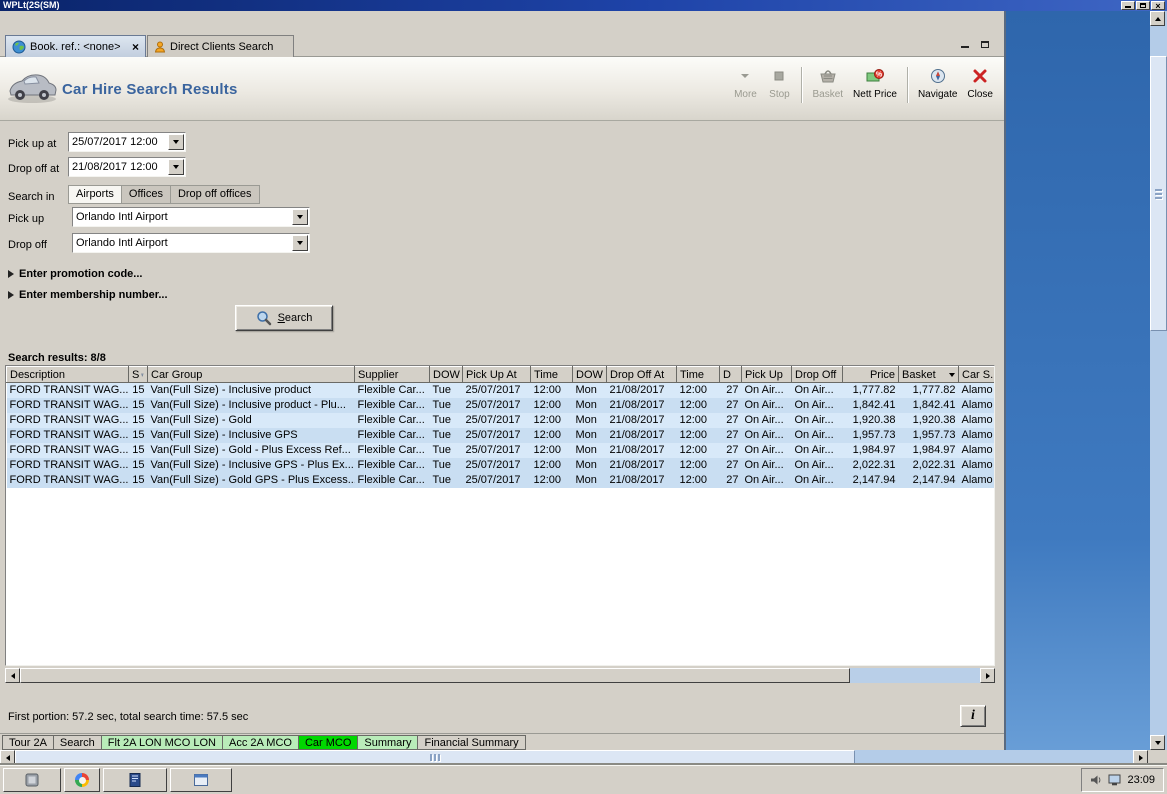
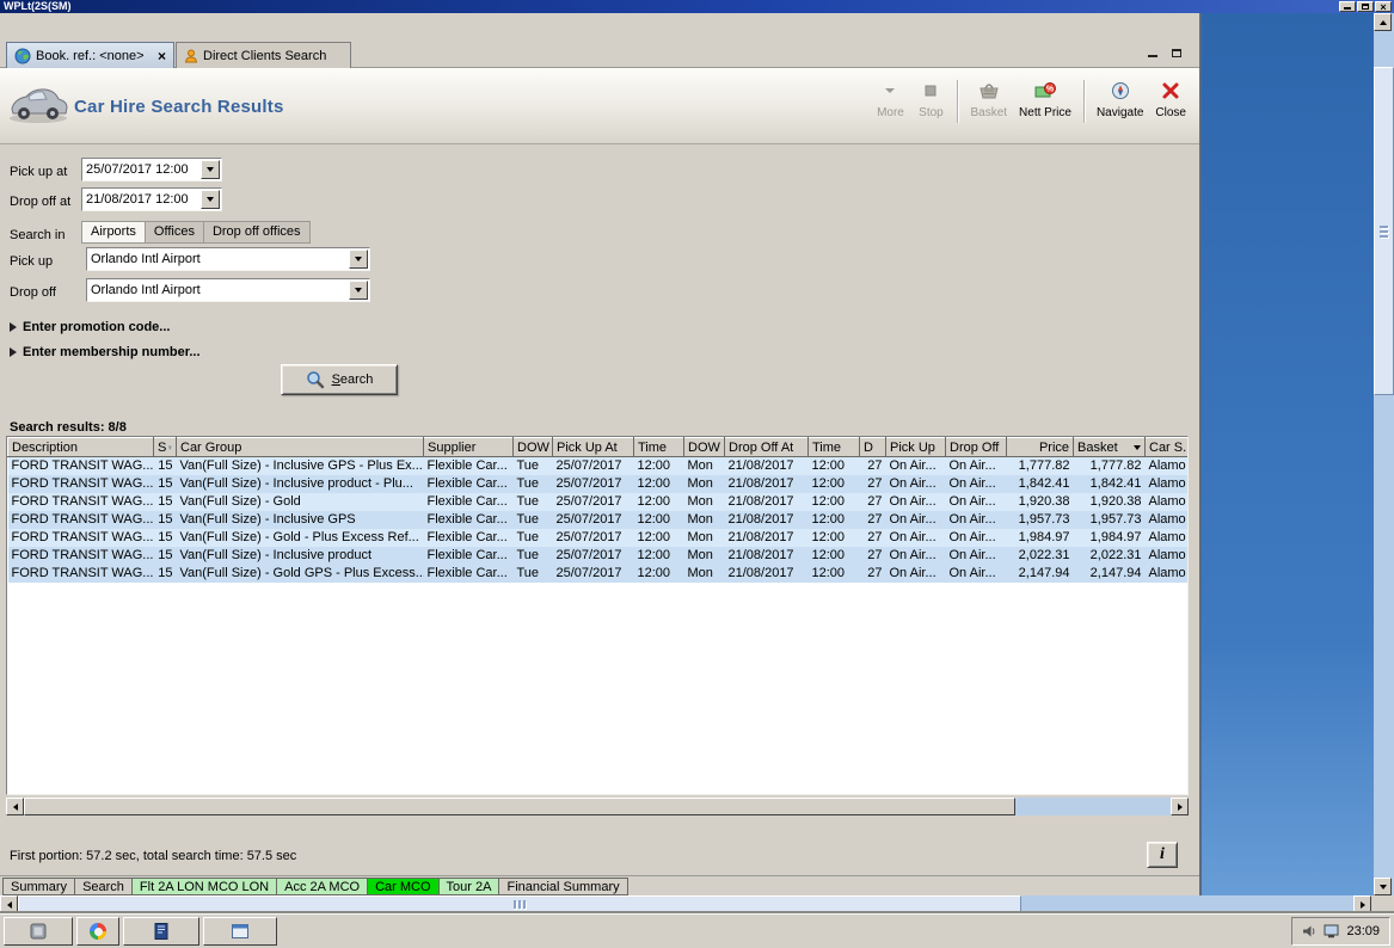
  WPLt(2S(SM)
  ×
  Book. ref.: <none>
  ×
  Direct Clients Search
  Car Hire Search Results
  More
  Stop
  Basket
  Nett Price
  Navigate
  Close
  Pick up at
  25/07/2017 12:00
  Drop off at
  21/08/2017 12:00
  Search in
  Airports
  Offices
  Drop off offices
  Pick up
  Orlando Intl Airport
  Drop off
  Orlando Intl Airport
  Enter promotion code...
  Enter membership number...
  Search
  Search results: 8/8
  Description	S	Car Group	Supplier	DOW	Pick Up At	Time	DOW	Drop Off At	Time	D	Pick Up	Drop Off	Price	Basket	Car S.
- FORD TRANSIT WAG...	15	Van(Full Size) - Inclusive product	Flexible Car...	Tue	25/07/2017	12:00	Mon	21/08/2017	12:00	27	On Air...	On Air...	1,777.82	1,777.82	Alamo
+ FORD TRANSIT WAG...	15	Van(Full Size) - Inclusive GPS - Plus Ex...	Flexible Car...	Tue	25/07/2017	12:00	Mon	21/08/2017	12:00	27	On Air...	On Air...	1,777.82	1,777.82	Alamo
  FORD TRANSIT WAG...	15	Van(Full Size) - Inclusive product - Plu...	Flexible Car...	Tue	25/07/2017	12:00	Mon	21/08/2017	12:00	27	On Air...	On Air...	1,842.41	1,842.41	Alamo
  FORD TRANSIT WAG...	15	Van(Full Size) - Gold	Flexible Car...	Tue	25/07/2017	12:00	Mon	21/08/2017	12:00	27	On Air...	On Air...	1,920.38	1,920.38	Alamo
  FORD TRANSIT WAG...	15	Van(Full Size) - Inclusive GPS	Flexible Car...	Tue	25/07/2017	12:00	Mon	21/08/2017	12:00	27	On Air...	On Air...	1,957.73	1,957.73	Alamo
  FORD TRANSIT WAG...	15	Van(Full Size) - Gold - Plus Excess Ref...	Flexible Car...	Tue	25/07/2017	12:00	Mon	21/08/2017	12:00	27	On Air...	On Air...	1,984.97	1,984.97	Alamo
- FORD TRANSIT WAG...	15	Van(Full Size) - Inclusive GPS - Plus Ex...	Flexible Car...	Tue	25/07/2017	12:00	Mon	21/08/2017	12:00	27	On Air...	On Air...	2,022.31	2,022.31	Alamo
+ FORD TRANSIT WAG...	15	Van(Full Size) - Inclusive product	Flexible Car...	Tue	25/07/2017	12:00	Mon	21/08/2017	12:00	27	On Air...	On Air...	2,022.31	2,022.31	Alamo
  FORD TRANSIT WAG...	15	Van(Full Size) - Gold GPS - Plus Excess..	Flexible Car...	Tue	25/07/2017	12:00	Mon	21/08/2017	12:00	27	On Air...	On Air...	2,147.94	2,147.94	Alamo
  First portion: 57.2 sec, total search time: 57.5 sec
  i
- Tour 2A
+ Summary
  Search
  Flt 2A LON MCO LON
  Acc 2A MCO
  Car MCO
- Summary
+ Tour 2A
  Financial Summary
  23:09
